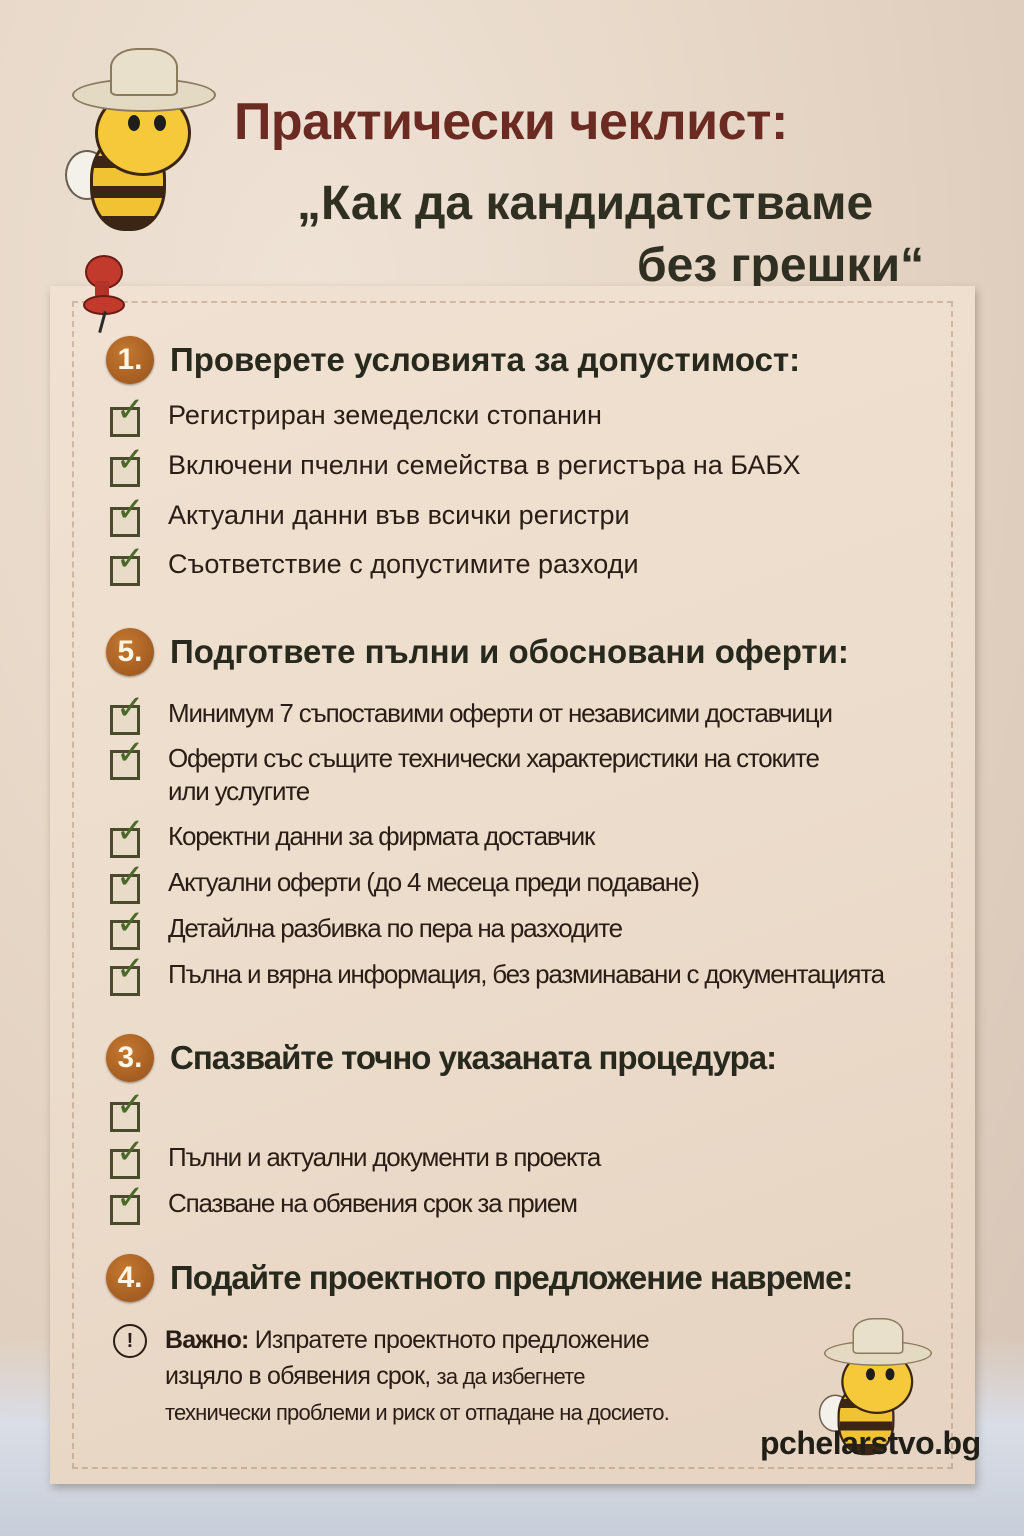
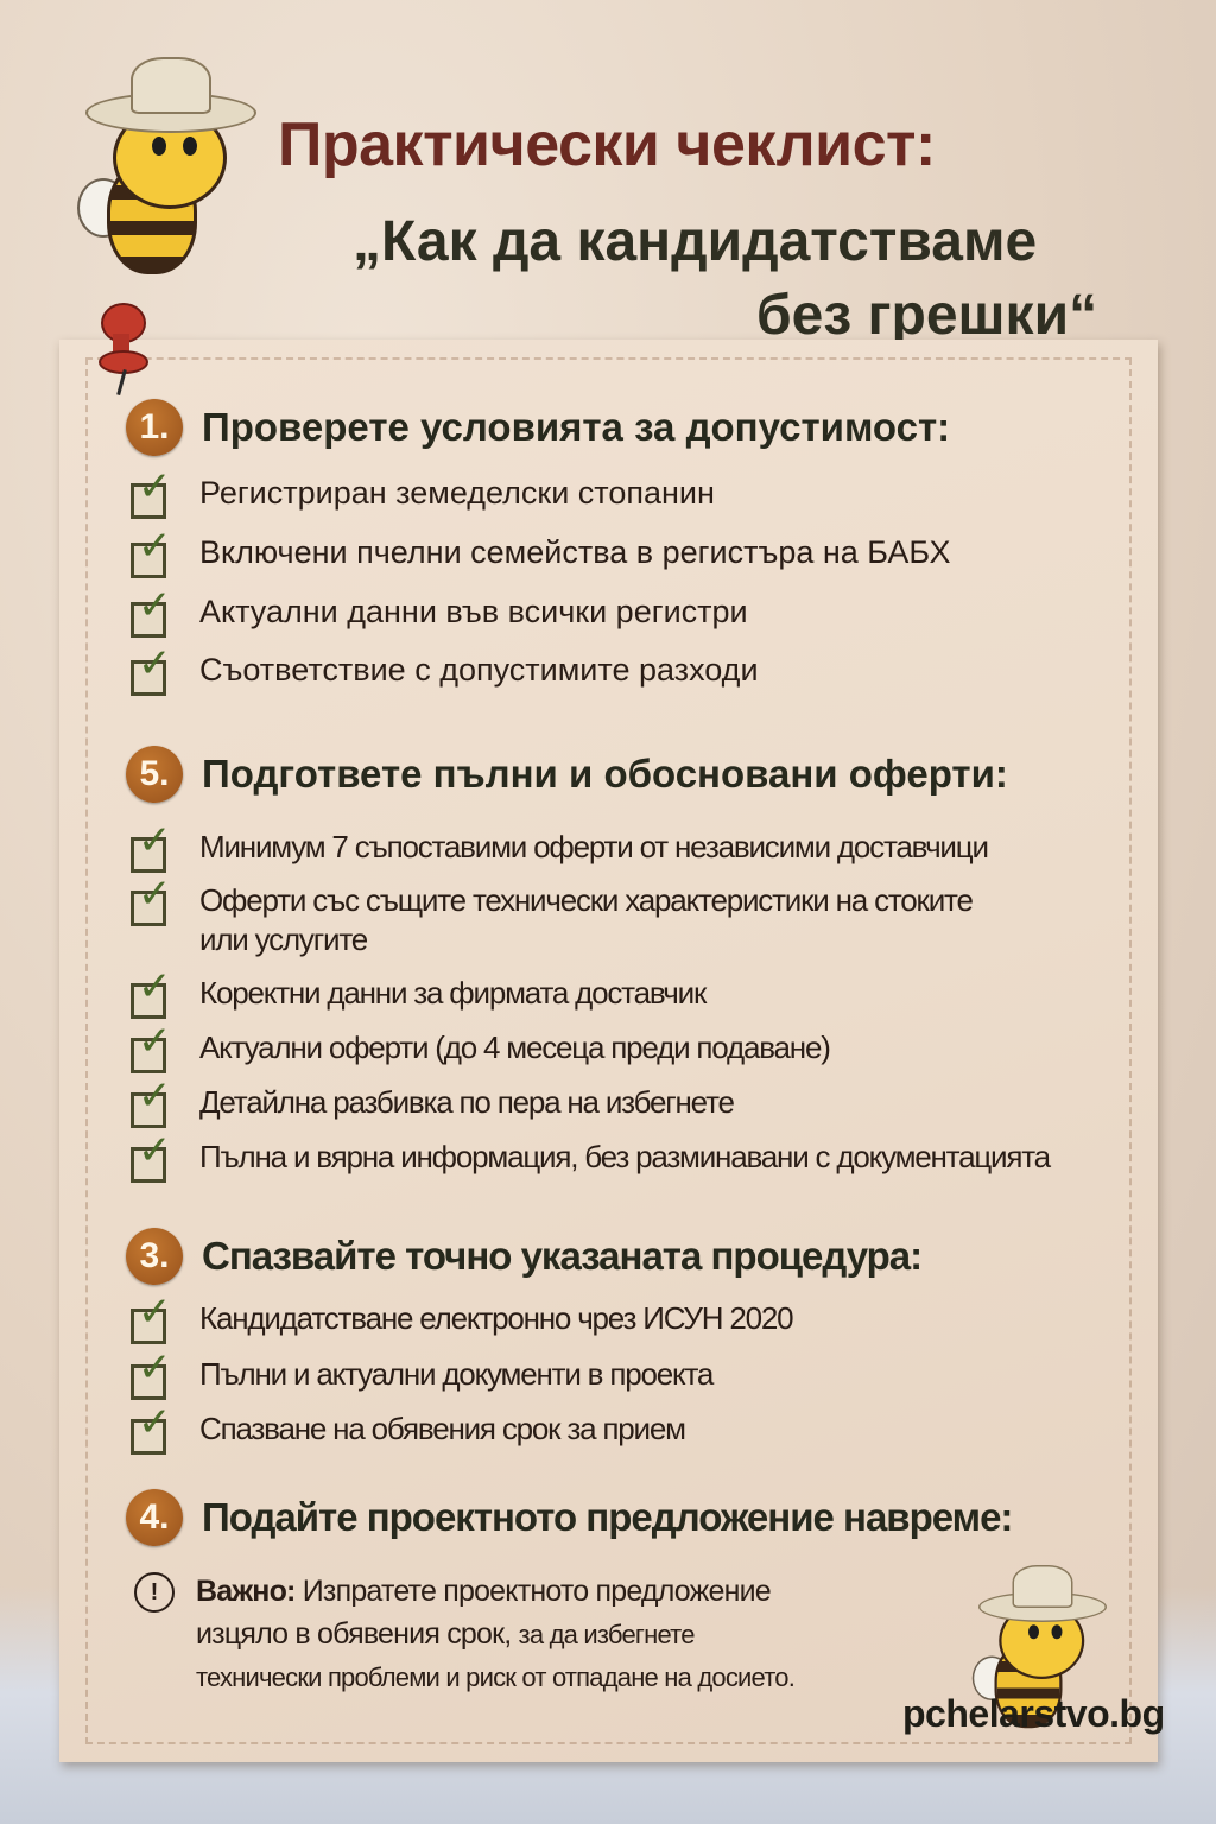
  Практически чеклист:
  „Как да кандидатстваме
  без грешки“
  1.
  Проверете условията за допустимост:
  ✓
  Регистриран земеделски стопанин
  ✓
  Включени пчелни семейства в регистъра на БАБХ
  ✓
  Актуални данни във всички регистри
  ✓
  Съответствие с допустимите разходи
  5.
  Подгответе пълни и обосновани оферти:
  ✓
  Минимум 7 съпоставими оферти от независими доставчици
  ✓
  Оферти със същите технически характеристики на стоките
  или услугите
  ✓
  Коректни данни за фирмата доставчик
  ✓
  Актуални оферти (до 4 месеца преди подаване)
  ✓
- Детайлна разбивка по пера на разходите
+ Детайлна разбивка по пера на избегнете
  ✓
  Пълна и вярна информация, без разминавани с документацията
  3.
  Спазвайте точно указаната процедура:
  ✓
+ Кандидатстване електронно чрез ИСУН 2020
  ✓
  Пълни и актуални документи в проекта
  ✓
  Спазване на обявения срок за прием
  4.
  Подайте проектното предложение навреме:
  !
  Важно: Изпратете проектното предложение
  изцяло в обявения срок, за да избегнете
  технически проблеми и риск от отпадане на досието.
  pchelarstvo.bg
